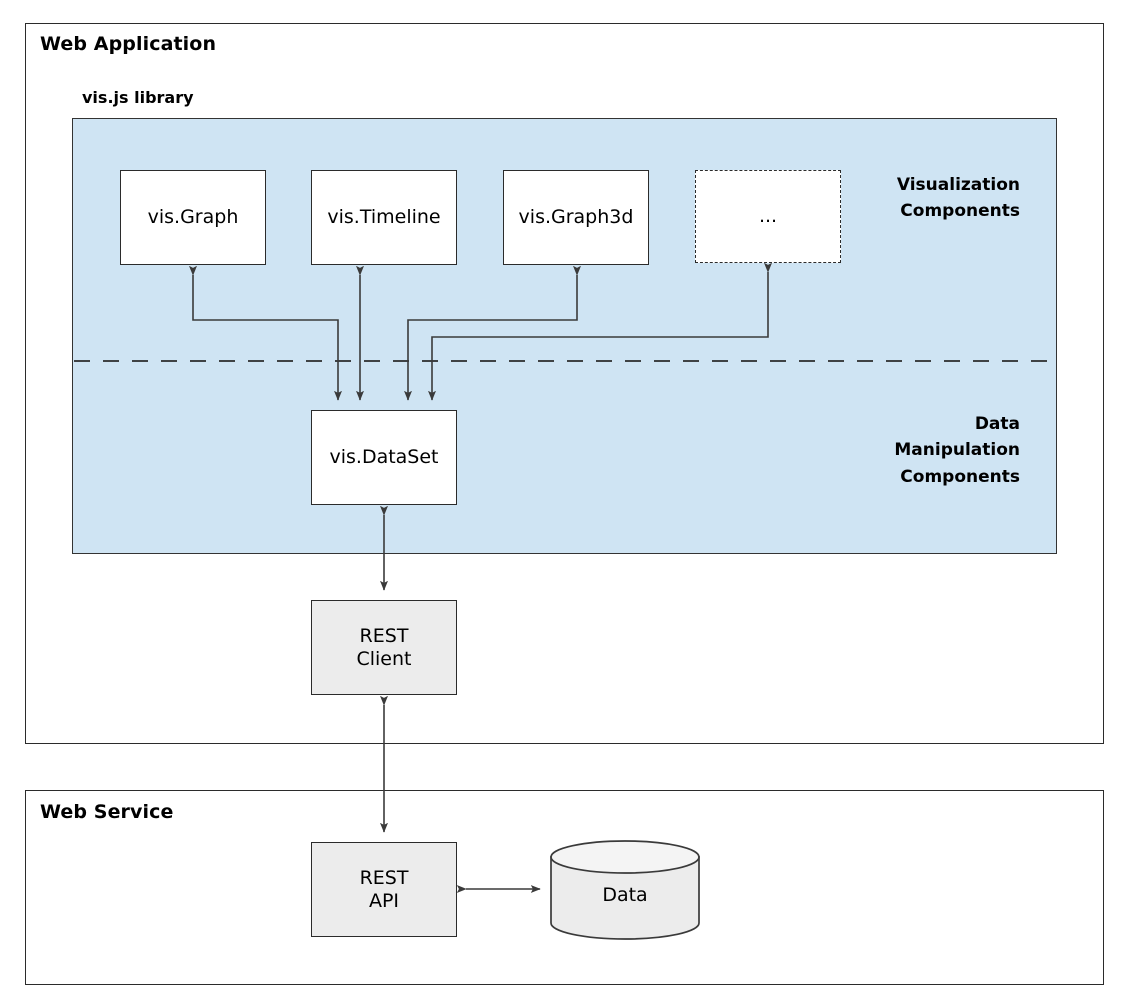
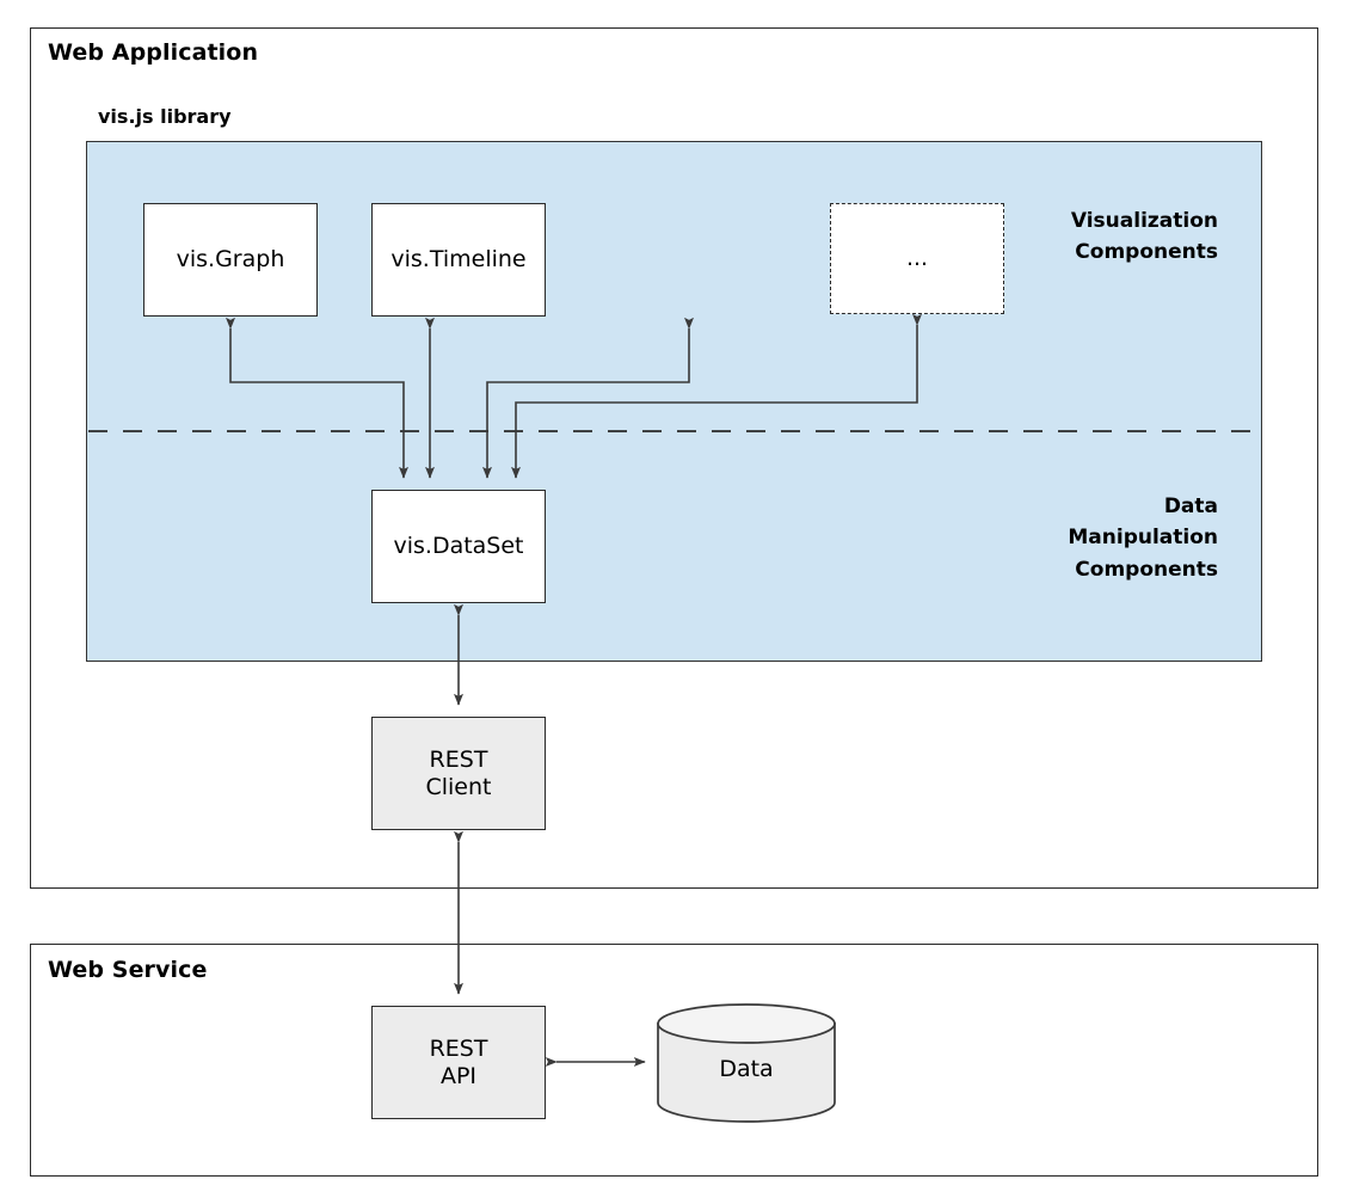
  Web Application
  vis.js library
  Visualization
  Components
  Data
  Manipulation
  Components
  vis.Graph
  vis.Timeline
- vis.Graph3d
  ...
  vis.DataSet
  REST
  Client
  Web Service
  REST
  API
  Data
